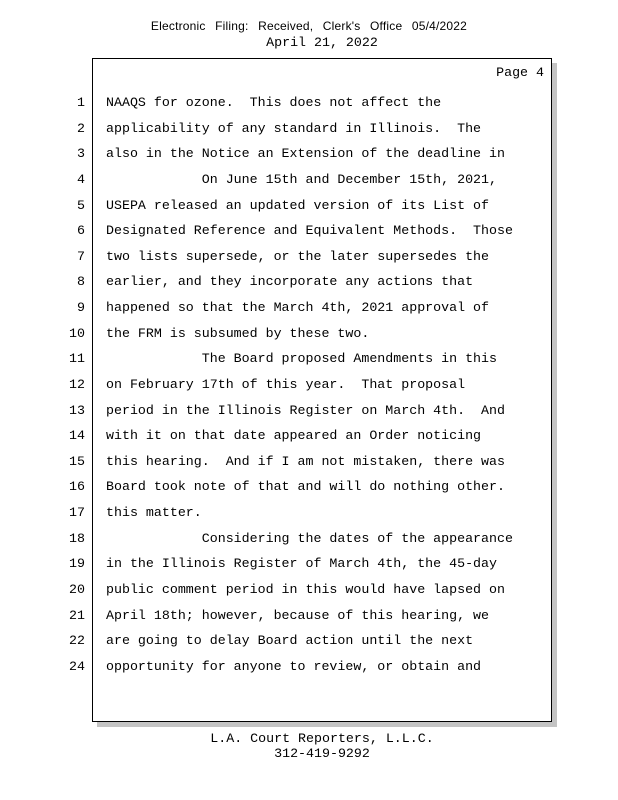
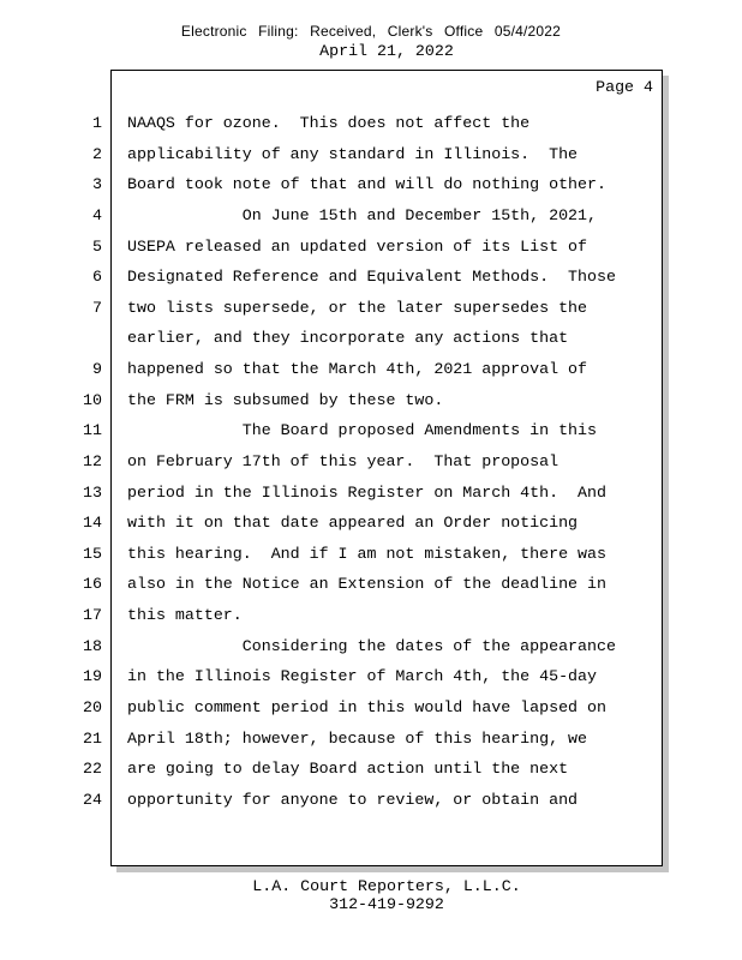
  Electronic Filing: Received, Clerk's Office 05/4/2022
  April 21, 2022
  Page 4
  1
  NAAQS for ozone. This does not affect the
  2
  applicability of any standard in Illinois. The
  3
- also in the Notice an Extension of the deadline in
+ Board took note of that and will do nothing other.
  4
  On June 15th and December 15th, 2021,
  5
  USEPA released an updated version of its List of
  6
  Designated Reference and Equivalent Methods. Those
  7
  two lists supersede, or the later supersedes the
- 8
  earlier, and they incorporate any actions that
  9
  happened so that the March 4th, 2021 approval of
  10
  the FRM is subsumed by these two.
  11
  The Board proposed Amendments in this
  12
  on February 17th of this year. That proposal
  13
  period in the Illinois Register on March 4th. And
  14
  with it on that date appeared an Order noticing
  15
  this hearing. And if I am not mistaken, there was
  16
- Board took note of that and will do nothing other.
+ also in the Notice an Extension of the deadline in
  17
  this matter.
  18
  Considering the dates of the appearance
  19
  in the Illinois Register of March 4th, the 45-day
  20
  public comment period in this would have lapsed on
  21
  April 18th; however, because of this hearing, we
  22
  are going to delay Board action until the next
  24
  opportunity for anyone to review, or obtain and
  L.A. Court Reporters, L.L.C.
  312-419-9292
